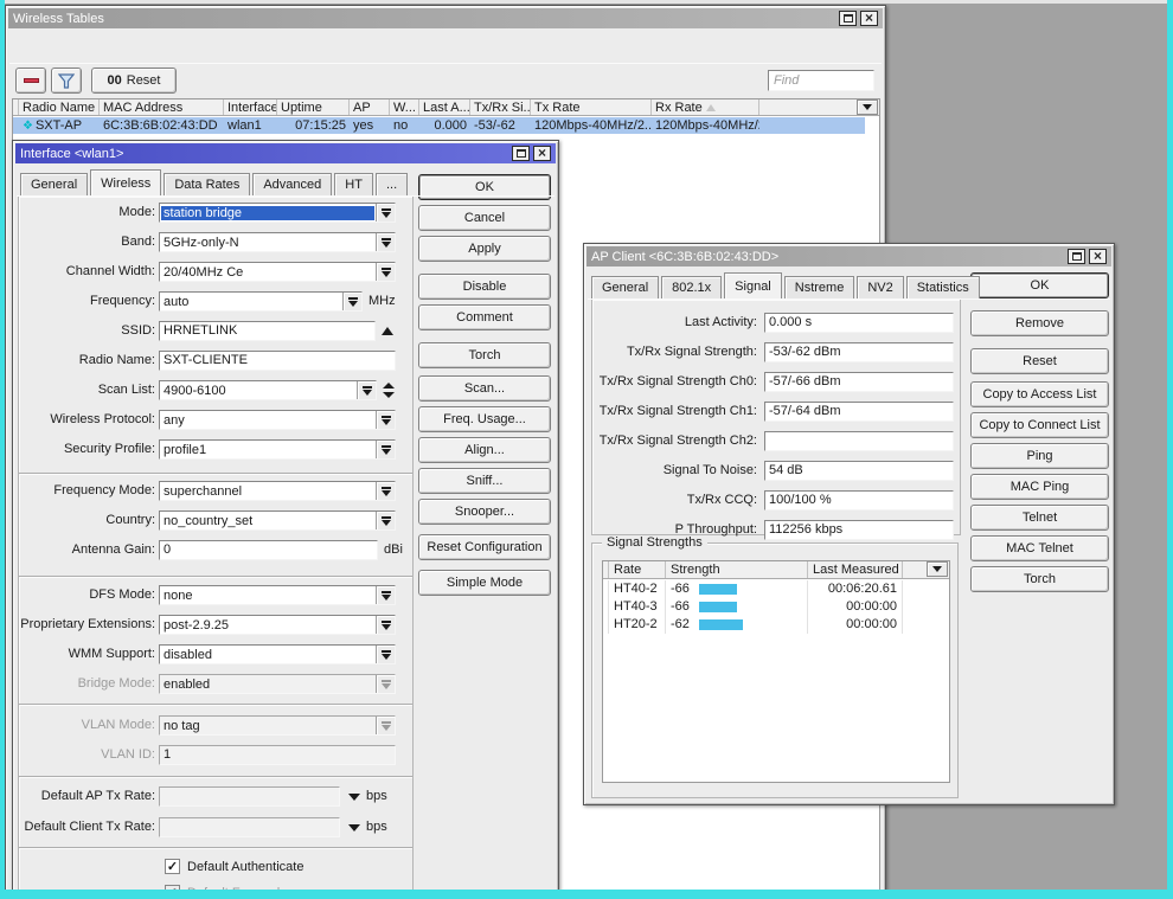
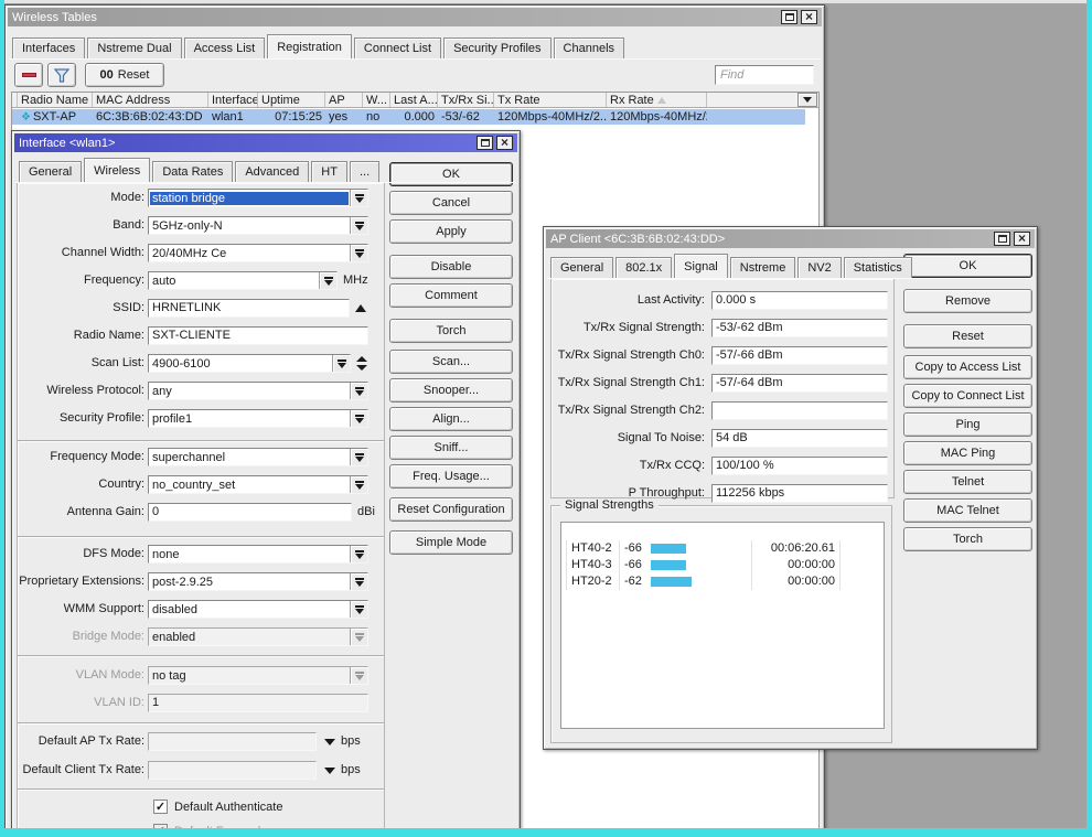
  Wireless Tables
  ×
+ Interfaces
+ Nstreme Dual
+ Access List
+ Registration
+ Connect List
+ Security Profiles
+ Channels
  00
  Reset
  Find
  Radio Name
  MAC Address
  Interface
  Uptime
  AP
  W...
  Last A...
  Tx/Rx Si..
  Tx Rate
  Rx Rate
  ❖ SXT-AP
  6C:3B:6B:02:43:DD
  wlan1
  07:15:25
  yes
  no
  0.000
  -53/-62
  120Mbps-40MHz/2..
  120Mbps-40MHz/
  Interface <wlan1>
  ×
  General
  Wireless
  Data Rates
  Advanced
  HT
  ...
  Mode:
  station bridge
  Band:
  5GHz-only-N
  Channel Width:
  20/40MHz Ce
  Frequency:
  auto
  MHz
  SSID:
  HRNETLINK
  Radio Name:
  SXT-CLIENTE
  Scan List:
  4900-6100
  Wireless Protocol:
  any
  Security Profile:
  profile1
  Frequency Mode:
  superchannel
  Country:
  no_country_set
  Antenna Gain:
  0
  dBi
  DFS Mode:
  none
  Proprietary Extensions:
  post-2.9.25
  WMM Support:
  disabled
  Bridge Mode:
  enabled
  VLAN Mode:
  no tag
  VLAN ID:
  1
  Default AP Tx Rate:
  bps
  Default Client Tx Rate:
  bps
  ✓
  Default Authenticate
  OK
  Cancel
  Apply
  Disable
  Comment
  Torch
  Scan...
- Freq. Usage...
+ Snooper...
  Align...
  Sniff...
- Snooper...
+ Freq. Usage...
  Reset Configuration
  Simple Mode
  AP Client <6C:3B:6B:02:43:DD>
  ×
  General
  802.1x
  Signal
  Nstreme
  NV2
  Statistics
  Last Activity:
  0.000 s
  Tx/Rx Signal Strength:
  -53/-62 dBm
  Tx/Rx Signal Strength Ch0:
  -57/-66 dBm
  Tx/Rx Signal Strength Ch1:
  -57/-64 dBm
  Tx/Rx Signal Strength Ch2:
  Signal To Noise:
  54 dB
  Tx/Rx CCQ:
  100/100 %
  P Throughput:
  112256 kbps
  Signal Strengths
- Rate
- Strength
- Last Measured
  HT40-2
  -66
  00:06:20.61
  HT40-3
  -66
  00:00:00
  HT20-2
  -62
  00:00:00
  OK
  Remove
  Reset
  Copy to Access List
  Copy to Connect List
  Ping
  MAC Ping
  Telnet
  MAC Telnet
  Torch
